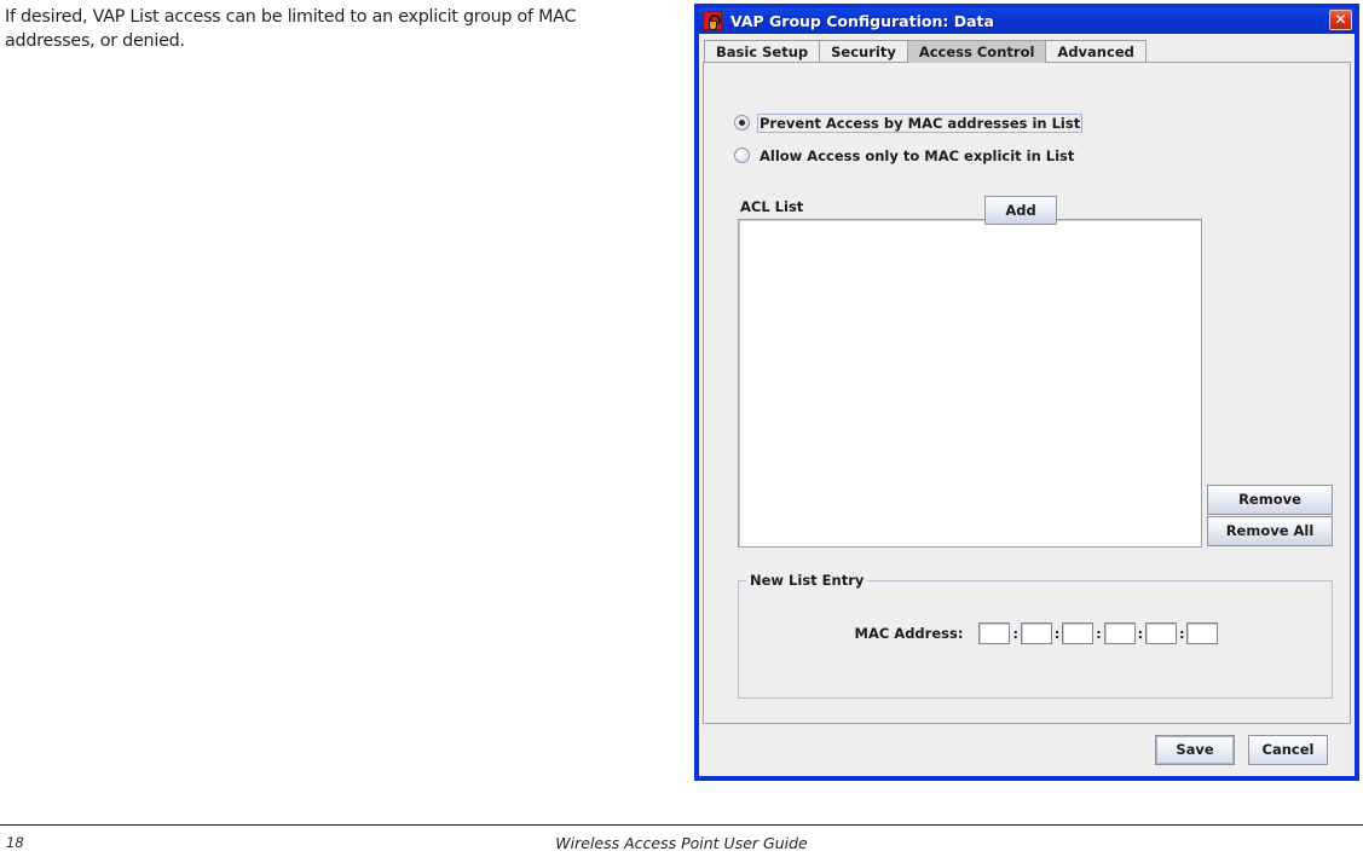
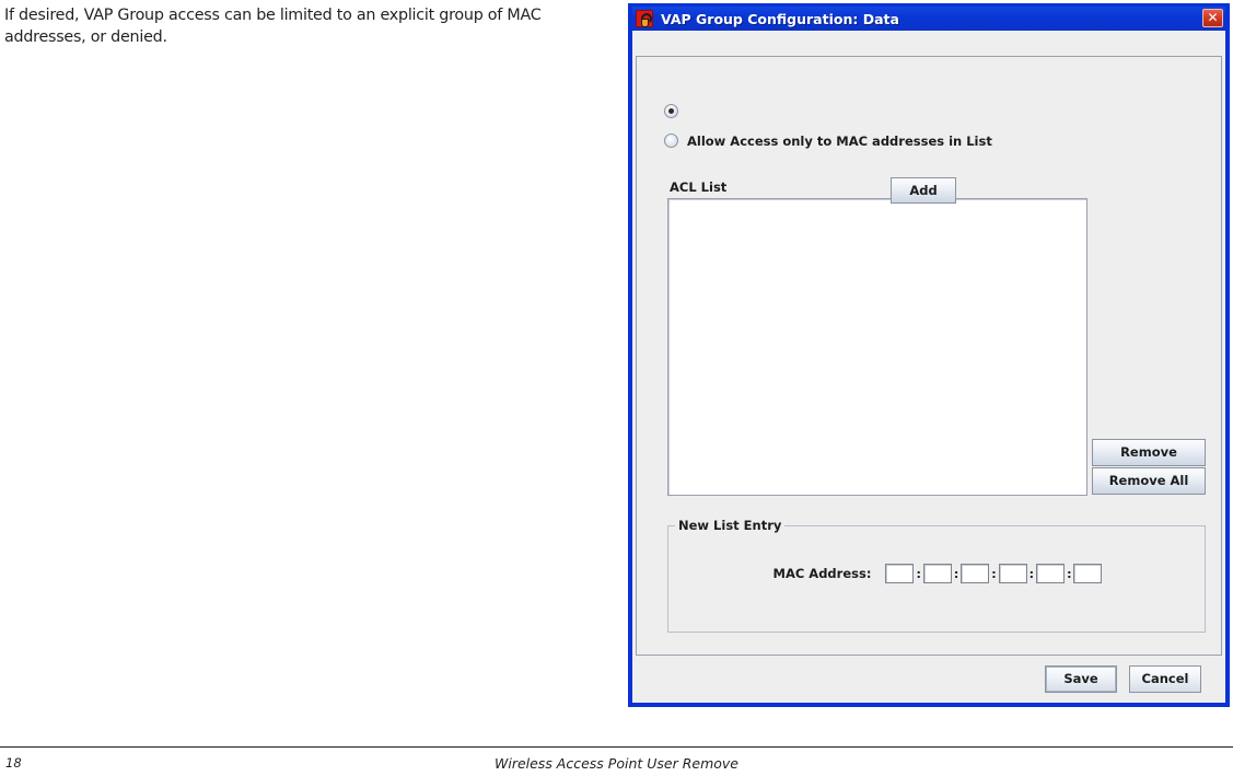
- If desired, VAP List access can be limited to an explicit group of MAC addresses, or denied.
+ If desired, VAP Group access can be limited to an explicit group of MAC addresses, or denied.
  VAP Group Configuration: Data
  ✕
- Basic Setup
- Security
- Access Control
- Advanced
- Prevent Access by MAC addresses in List
- Allow Access only to MAC explicit in List
+ Allow Access only to MAC addresses in List
  ACL List
  Remove
  Remove All
  New List Entry
  MAC Address:
  :
  :
  :
  :
  :
  Add
  Save
  Cancel
  18
- Wireless Access Point User Guide
+ Wireless Access Point User Remove
